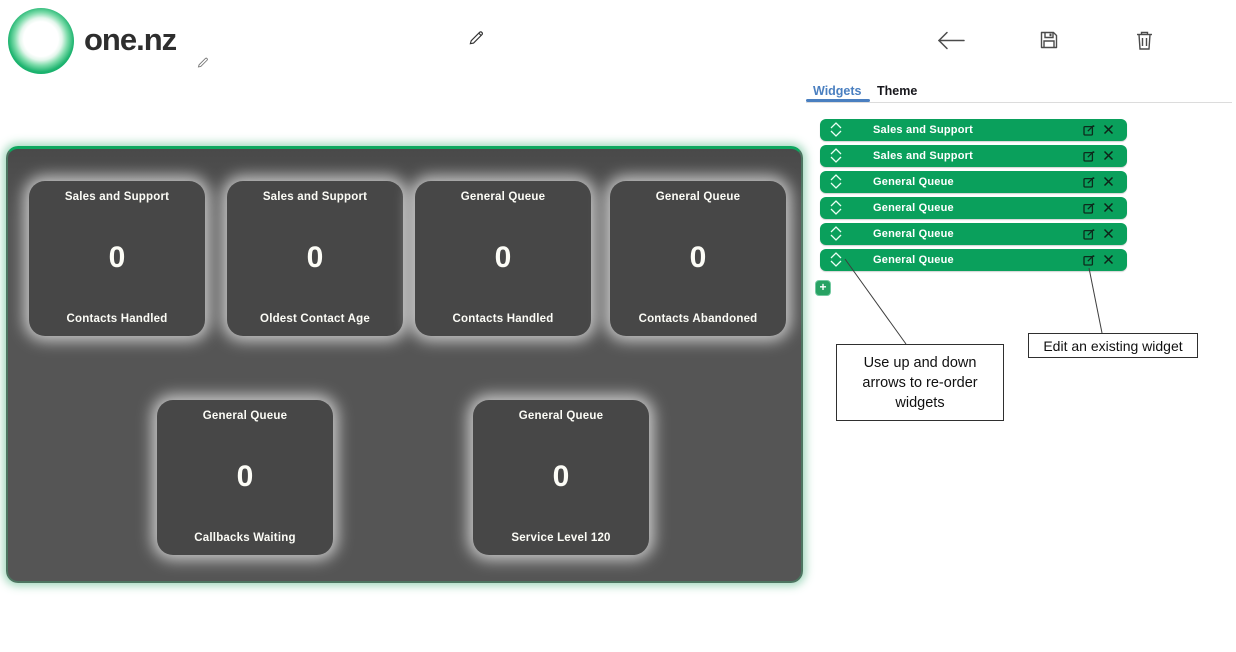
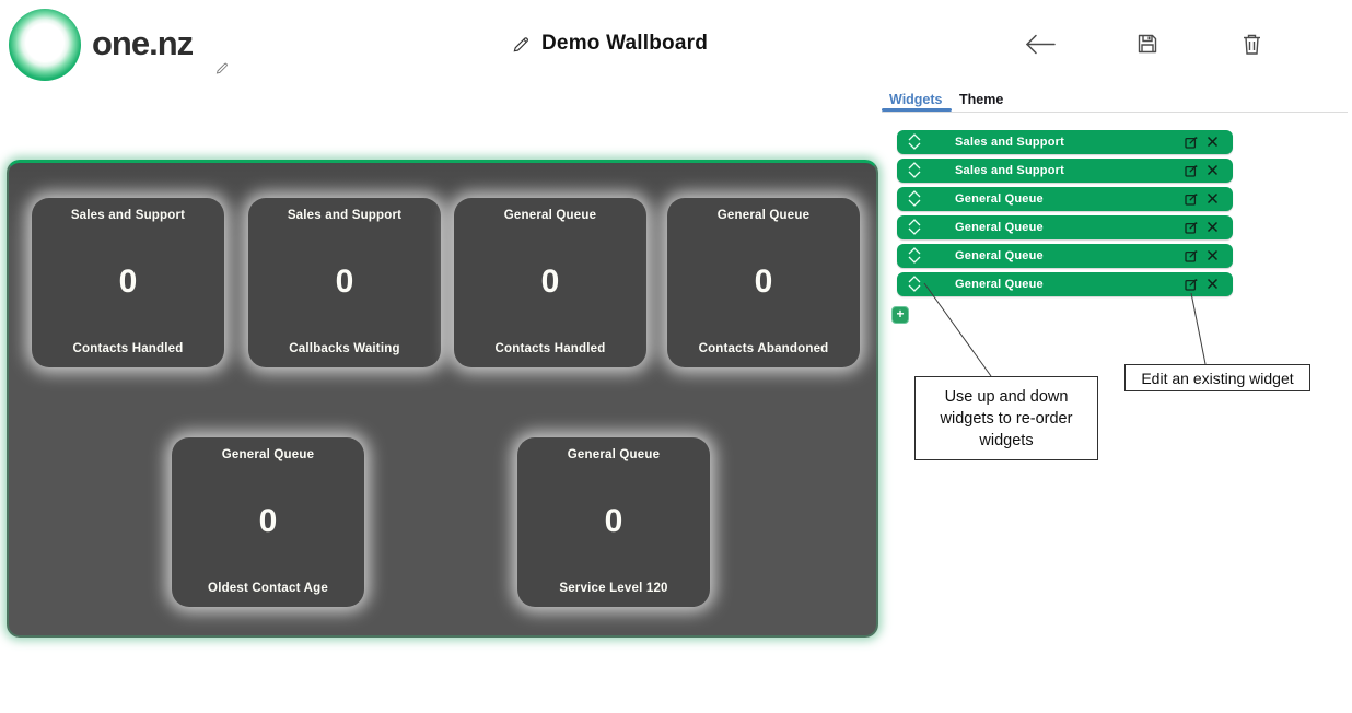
  one.nz
+ Demo Wallboard
  Widgets
  Theme
  Sales and Support
  Sales and Support
  General Queue
  General Queue
  General Queue
  General Queue
  +
  Sales and Support
  0
  Contacts Handled
  Sales and Support
  0
- Oldest Contact Age
+ Callbacks Waiting
  General Queue
  0
  Contacts Handled
  General Queue
  0
  Contacts Abandoned
  General Queue
  0
- Callbacks Waiting
+ Oldest Contact Age
  General Queue
  0
  Service Level 120
- Use up and down arrows to re-order widgets
+ Use up and down widgets to re-order widgets
  Edit an existing widget
